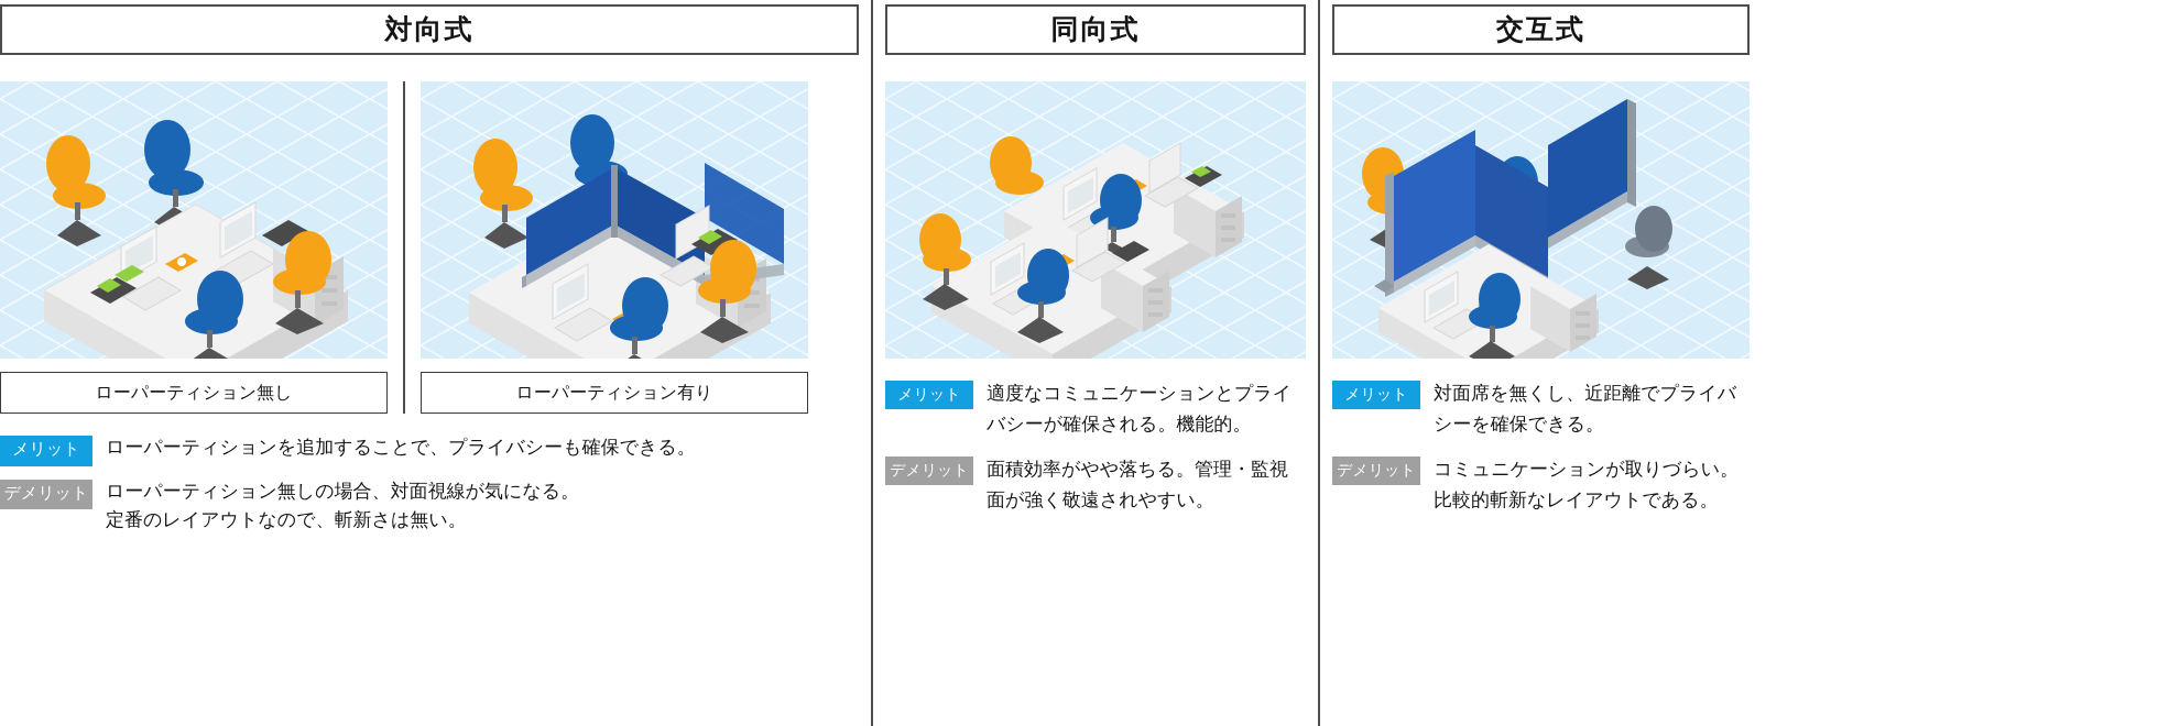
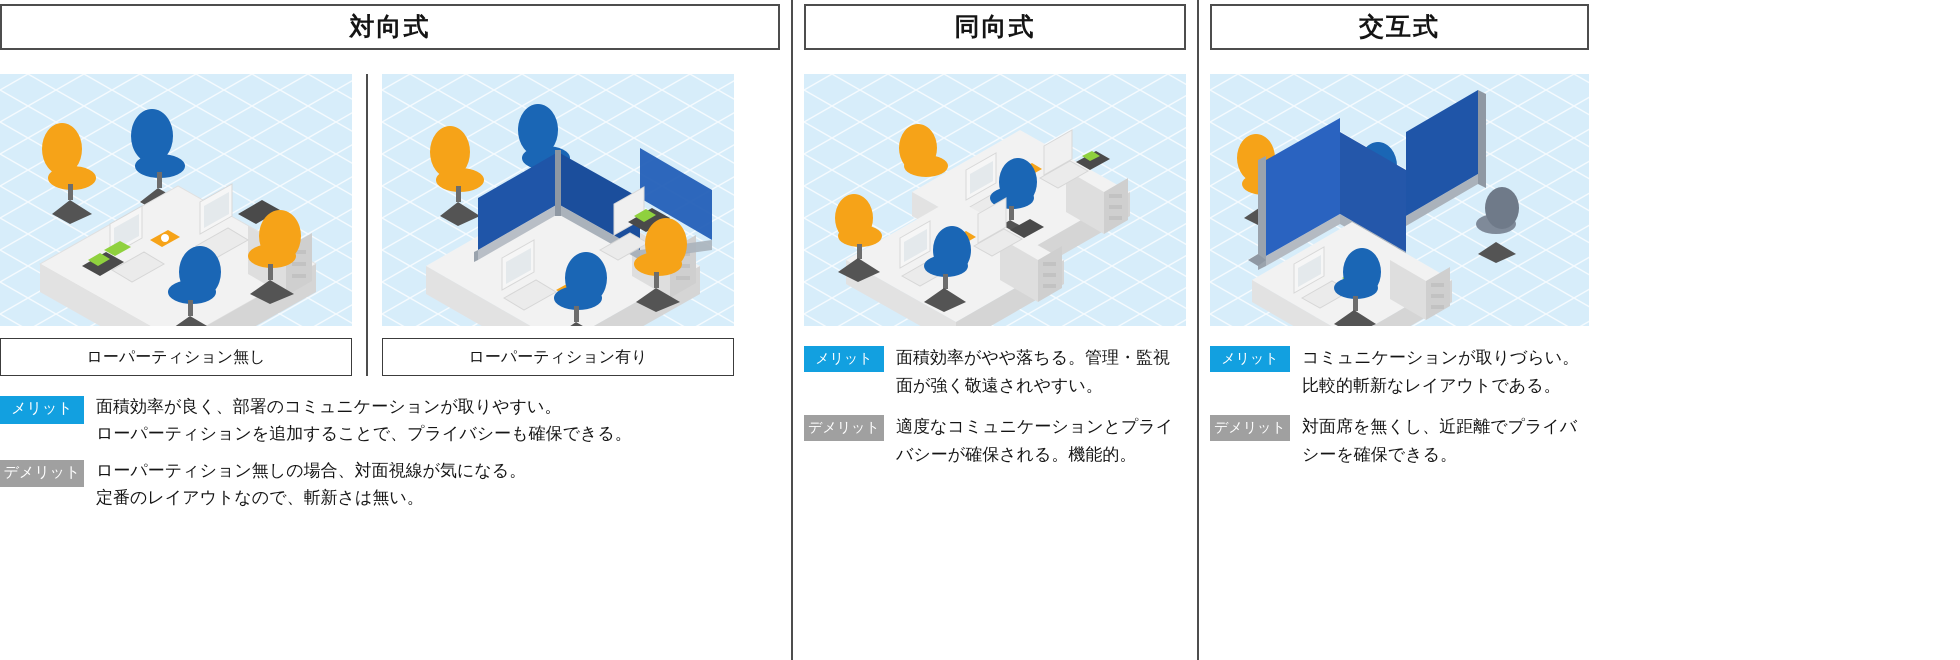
  対向式
  ローパーティション無し
  ローパーティション有り
  メリット
+ 面積効率が良く、部署のコミュニケーションが取りやすい。
  ローパーティションを追加することで、プライバシーも確保できる。
  デメリット
  ローパーティション無しの場合、対面視線が気になる。
  定番のレイアウトなので、斬新さは無い。
  同向式
  メリット
- 適度なコミュニケーションとプライバシーが確保される。機能的。
+ 面積効率がやや落ちる。管理・監視面が強く敬遠されやすい。
  デメリット
- 面積効率がやや落ちる。管理・監視面が強く敬遠されやすい。
+ 適度なコミュニケーションとプライバシーが確保される。機能的。
  交互式
  メリット
- 対面席を無くし、近距離でプライバシーを確保できる。
+ コミュニケーションが取りづらい。比較的斬新なレイアウトである。
  デメリット
- コミュニケーションが取りづらい。比較的斬新なレイアウトである。
+ 対面席を無くし、近距離でプライバシーを確保できる。
